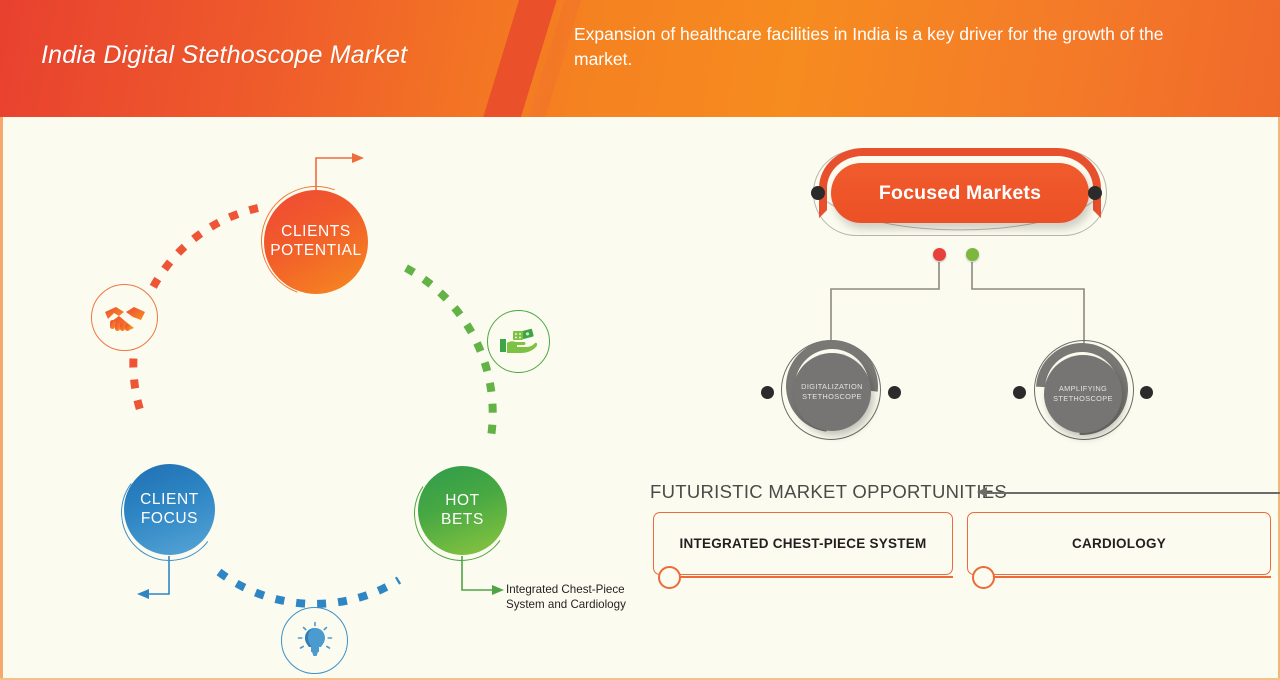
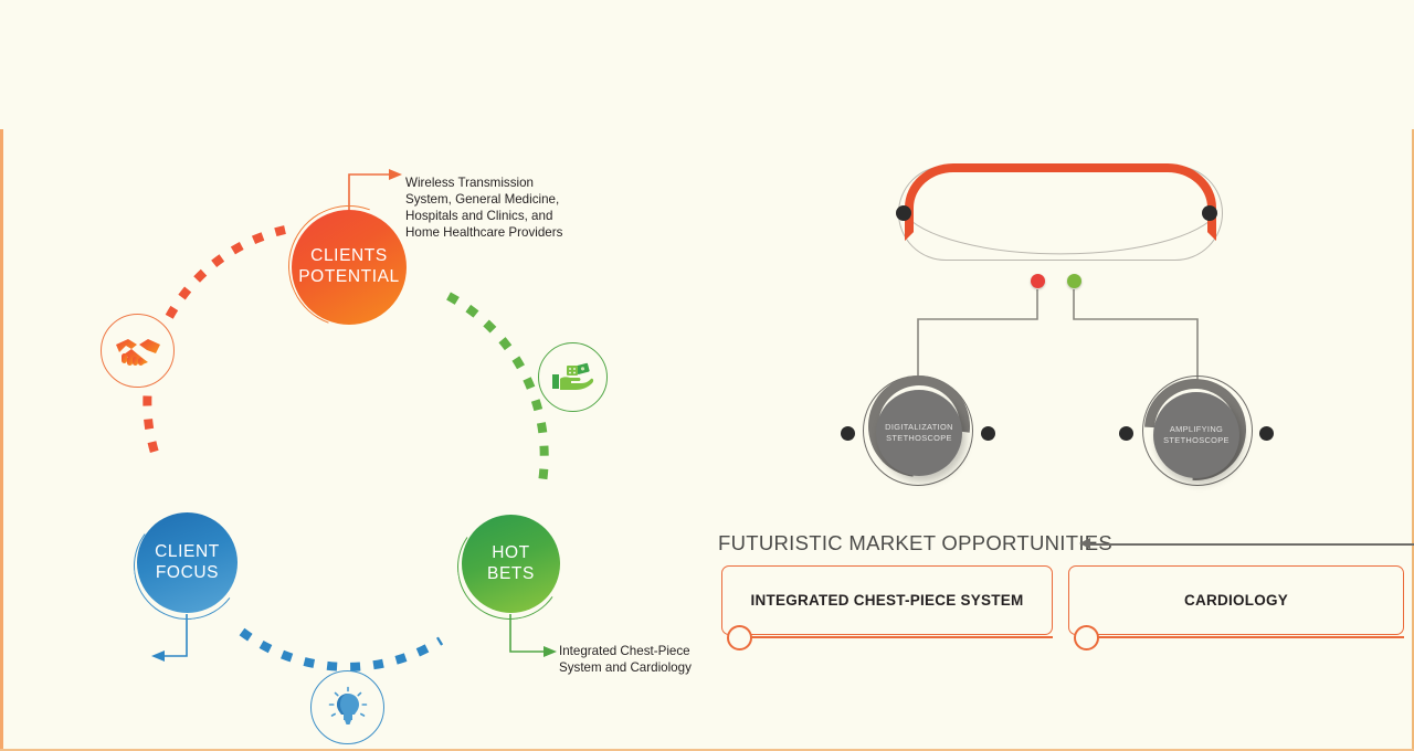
- India Digital Stethoscope Market
- Expansion of healthcare facilities in India is a key driver for the growth of the market.
  CLIENTS
  POTENTIAL
  CLIENT
  FOCUS
  HOT
  BETS
+ Wireless Transmission System, General Medicine, Hospitals and Clinics, and Home Healthcare Providers
  Integrated Chest-Piece System and Cardiology
- Focused Markets
  DIGITALIZATION
  STETHOSCOPE
  AMPLIFYING
  STETHOSCOPE
  FUTURISTIC MARKET OPPORTUNITI
  INTEGRATED CHEST-PIECE SYSTEM
  CARDIOLOGY
